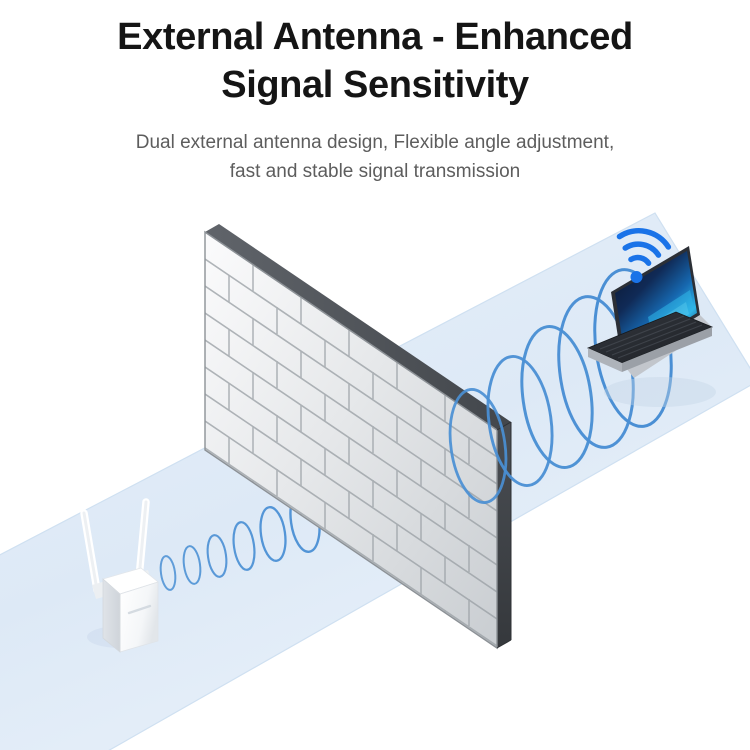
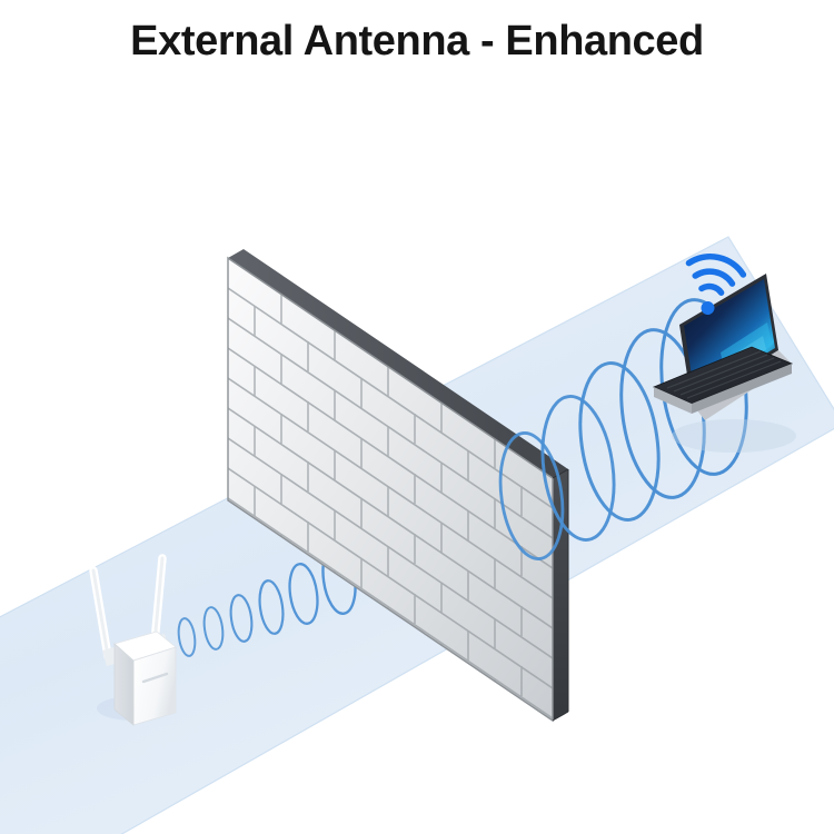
  External Antenna - Enhanced
- Signal Sensitivity
- Dual external antenna design, Flexible angle adjustment,
- fast and stable signal transmission
